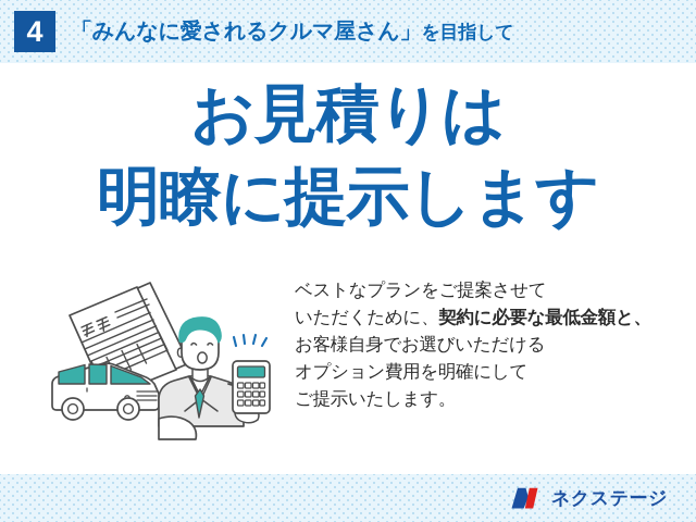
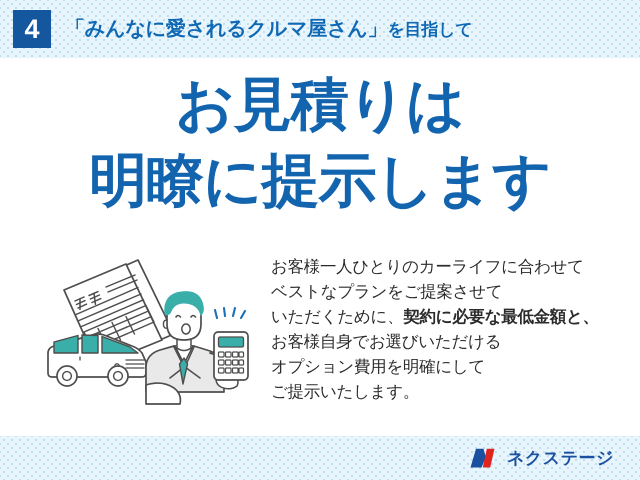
  4
  「みんなに愛されるクルマ屋さん」を目指して
  お見積りは
  明瞭に提示します
+ お客様一人ひとりのカーライフに合わせて
  ベストなプランをご提案させて
  いただくために、契約に必要な最低金額と、
  お客様自身でお選びいただける
  オプション費用を明確にして
  ご提示いたします。
  ネクステージ
